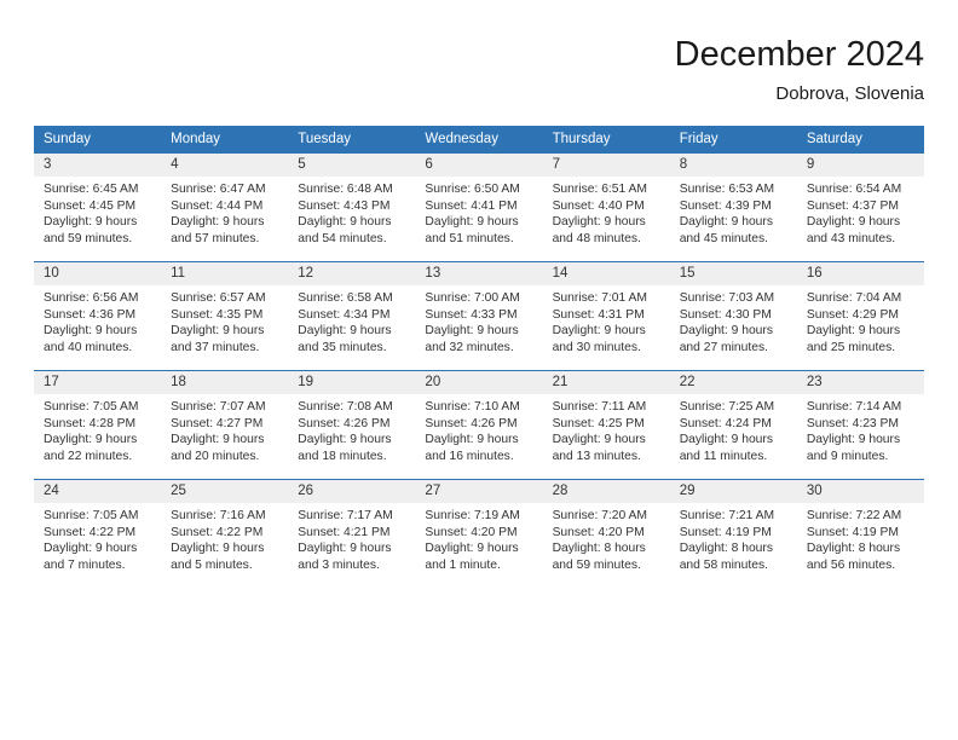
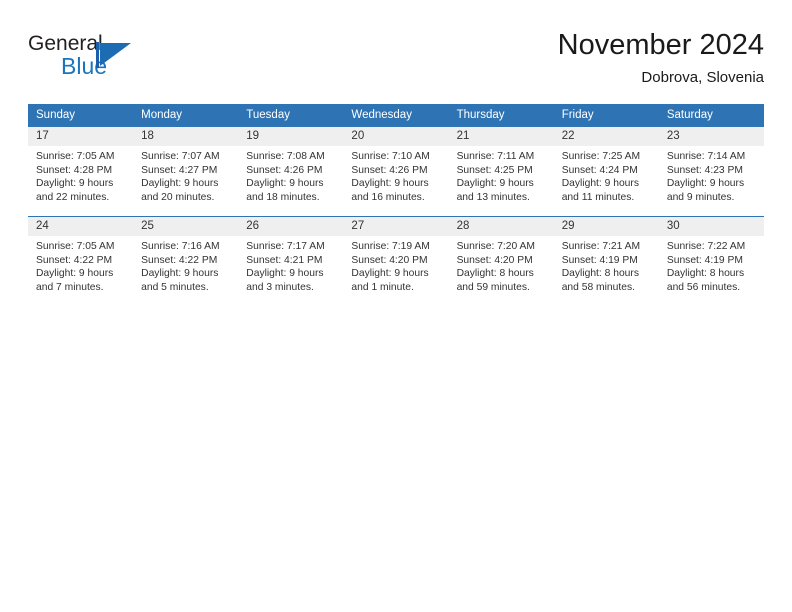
+ General
+ Blue
- December 2024
+ November 2024
  Dobrova, Slovenia
  Sunday	Monday	Tuesday	Wednesday	Thursday	Friday	Saturday
- 3Sunrise: 6:45 AMSunset: 4:45 PMDaylight: 9 hoursand 59 minutes.	4Sunrise: 6:47 AMSunset: 4:44 PMDaylight: 9 hoursand 57 minutes.	5Sunrise: 6:48 AMSunset: 4:43 PMDaylight: 9 hoursand 54 minutes.	6Sunrise: 6:50 AMSunset: 4:41 PMDaylight: 9 hoursand 51 minutes.	7Sunrise: 6:51 AMSunset: 4:40 PMDaylight: 9 hoursand 48 minutes.	8Sunrise: 6:53 AMSunset: 4:39 PMDaylight: 9 hoursand 45 minutes.	9Sunrise: 6:54 AMSunset: 4:37 PMDaylight: 9 hoursand 43 minutes.
- 10Sunrise: 6:56 AMSunset: 4:36 PMDaylight: 9 hoursand 40 minutes.	11Sunrise: 6:57 AMSunset: 4:35 PMDaylight: 9 hoursand 37 minutes.	12Sunrise: 6:58 AMSunset: 4:34 PMDaylight: 9 hoursand 35 minutes.	13Sunrise: 7:00 AMSunset: 4:33 PMDaylight: 9 hoursand 32 minutes.	14Sunrise: 7:01 AMSunset: 4:31 PMDaylight: 9 hoursand 30 minutes.	15Sunrise: 7:03 AMSunset: 4:30 PMDaylight: 9 hoursand 27 minutes.	16Sunrise: 7:04 AMSunset: 4:29 PMDaylight: 9 hoursand 25 minutes.
  17Sunrise: 7:05 AMSunset: 4:28 PMDaylight: 9 hoursand 22 minutes.	18Sunrise: 7:07 AMSunset: 4:27 PMDaylight: 9 hoursand 20 minutes.	19Sunrise: 7:08 AMSunset: 4:26 PMDaylight: 9 hoursand 18 minutes.	20Sunrise: 7:10 AMSunset: 4:26 PMDaylight: 9 hoursand 16 minutes.	21Sunrise: 7:11 AMSunset: 4:25 PMDaylight: 9 hoursand 13 minutes.	22Sunrise: 7:25 AMSunset: 4:24 PMDaylight: 9 hoursand 11 minutes.	23Sunrise: 7:14 AMSunset: 4:23 PMDaylight: 9 hoursand 9 minutes.
  24Sunrise: 7:05 AMSunset: 4:22 PMDaylight: 9 hoursand 7 minutes.	25Sunrise: 7:16 AMSunset: 4:22 PMDaylight: 9 hoursand 5 minutes.	26Sunrise: 7:17 AMSunset: 4:21 PMDaylight: 9 hoursand 3 minutes.	27Sunrise: 7:19 AMSunset: 4:20 PMDaylight: 9 hoursand 1 minute.	28Sunrise: 7:20 AMSunset: 4:20 PMDaylight: 8 hoursand 59 minutes.	29Sunrise: 7:21 AMSunset: 4:19 PMDaylight: 8 hoursand 58 minutes.	30Sunrise: 7:22 AMSunset: 4:19 PMDaylight: 8 hoursand 56 minutes.
